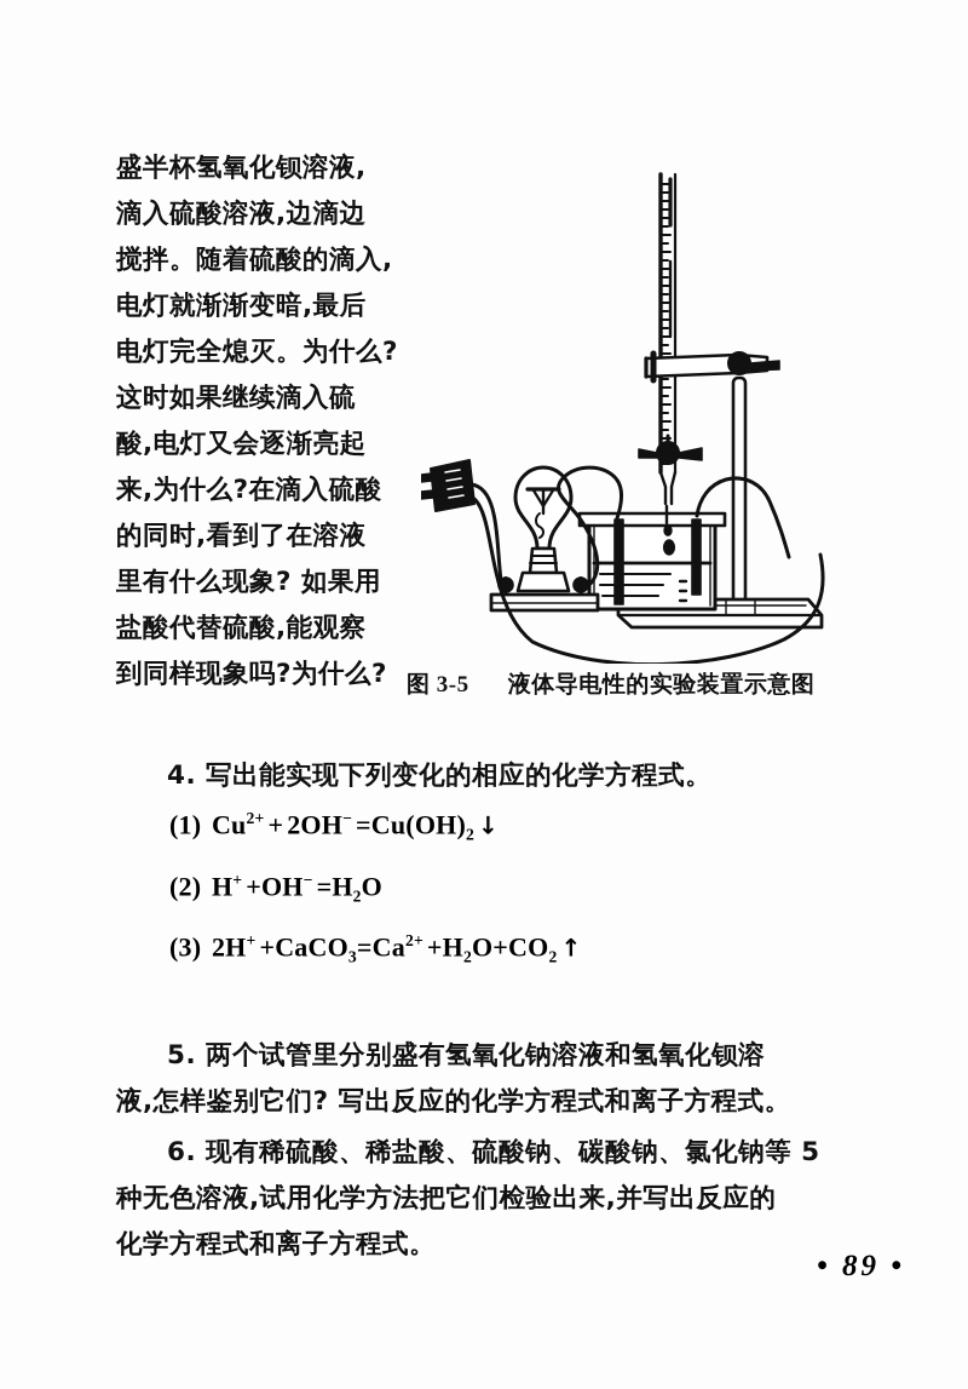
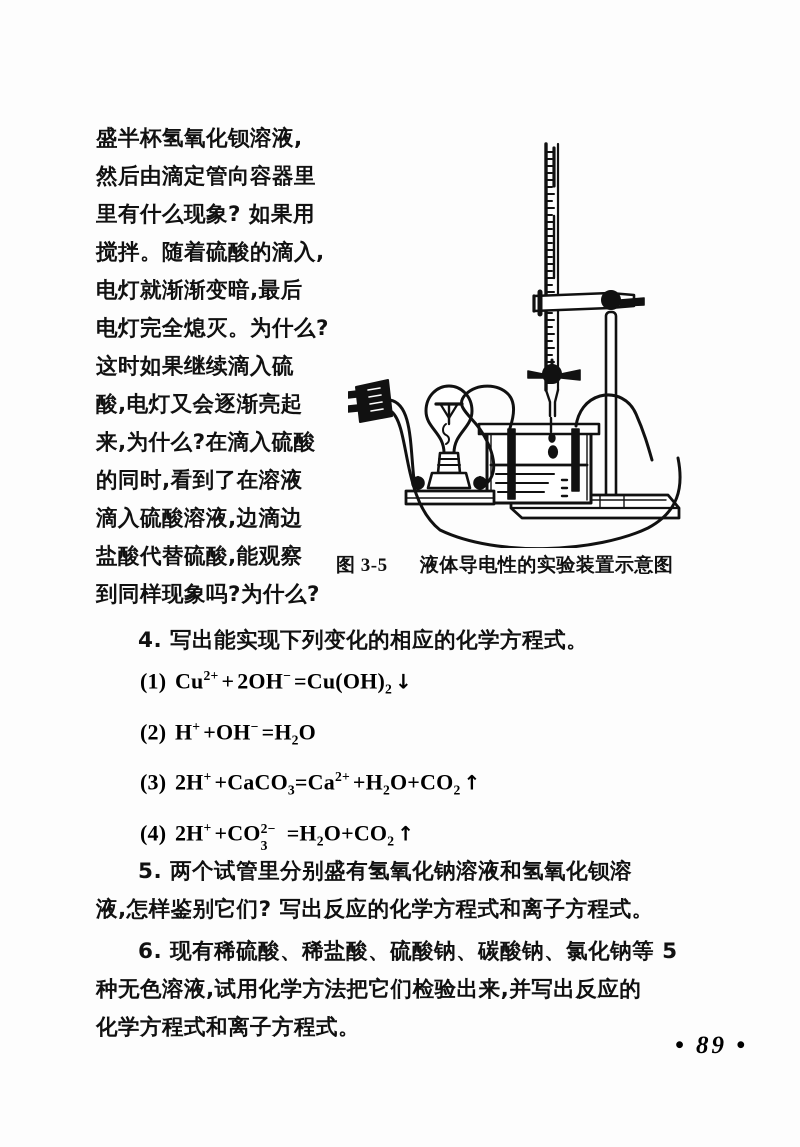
  盛半杯氢氧化钡溶液,
+ 然后由滴定管向容器里
- 滴入硫酸溶液,边滴边
+ 里有什么现象? 如果用
  搅拌。随着硫酸的滴入,
  电灯就渐渐变暗,最后
  电灯完全熄灭。为什么?
  这时如果继续滴入硫
  酸,电灯又会逐渐亮起
  来,为什么?在滴入硫酸
  的同时,看到了在溶液
- 里有什么现象? 如果用
+ 滴入硫酸溶液,边滴边
  盐酸代替硫酸,能观察
  到同样现象吗?为什么?
  图 3-5 液体导电性的实验装置示意图
  4. 写出能实现下列变化的相应的化学方程式。
  (1) Cu2+ +2OH− =Cu(OH)2↓
  (2) H+ +OH− =H2O
  (3) 2H+ +CaCO3=Ca2+ +H2O+CO2↑
+ (4) 2H+ +CO
+ 2−
+ 3
+ =H2O+CO2↑
  5. 两个试管里分别盛有氢氧化钠溶液和氢氧化钡溶
  液,怎样鉴别它们? 写出反应的化学方程式和离子方程式。
  6. 现有稀硫酸、稀盐酸、硫酸钠、碳酸钠、氯化钠等 5
  种无色溶液,试用化学方法把它们检验出来,并写出反应的
  化学方程式和离子方程式。
  • 89 •
